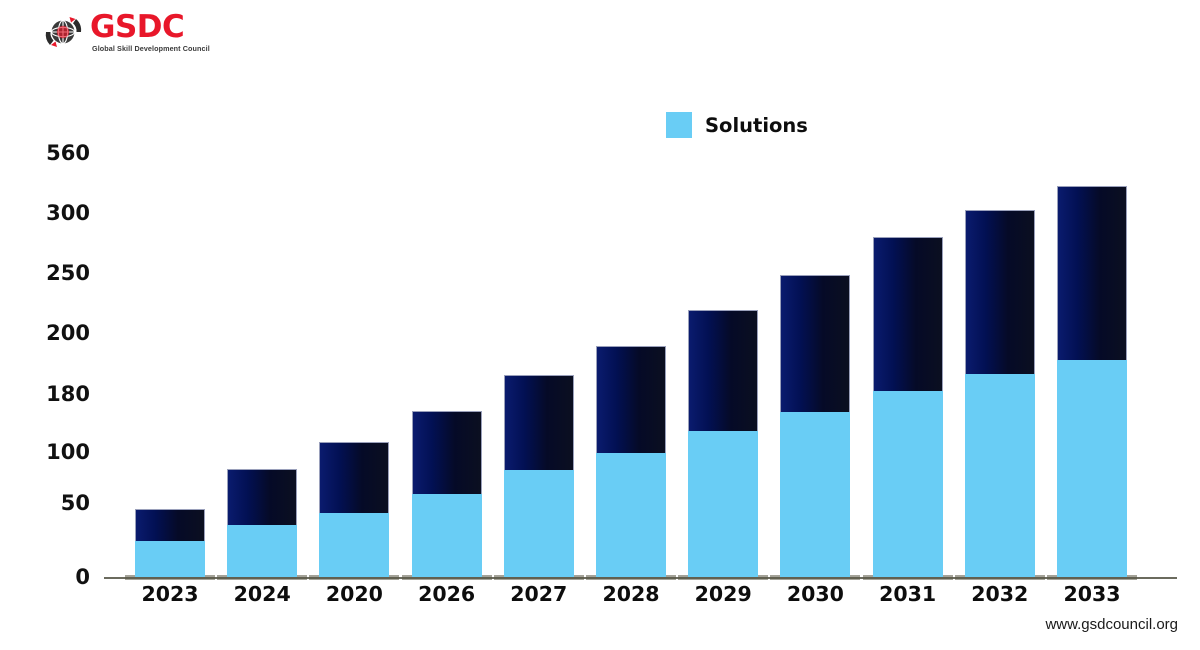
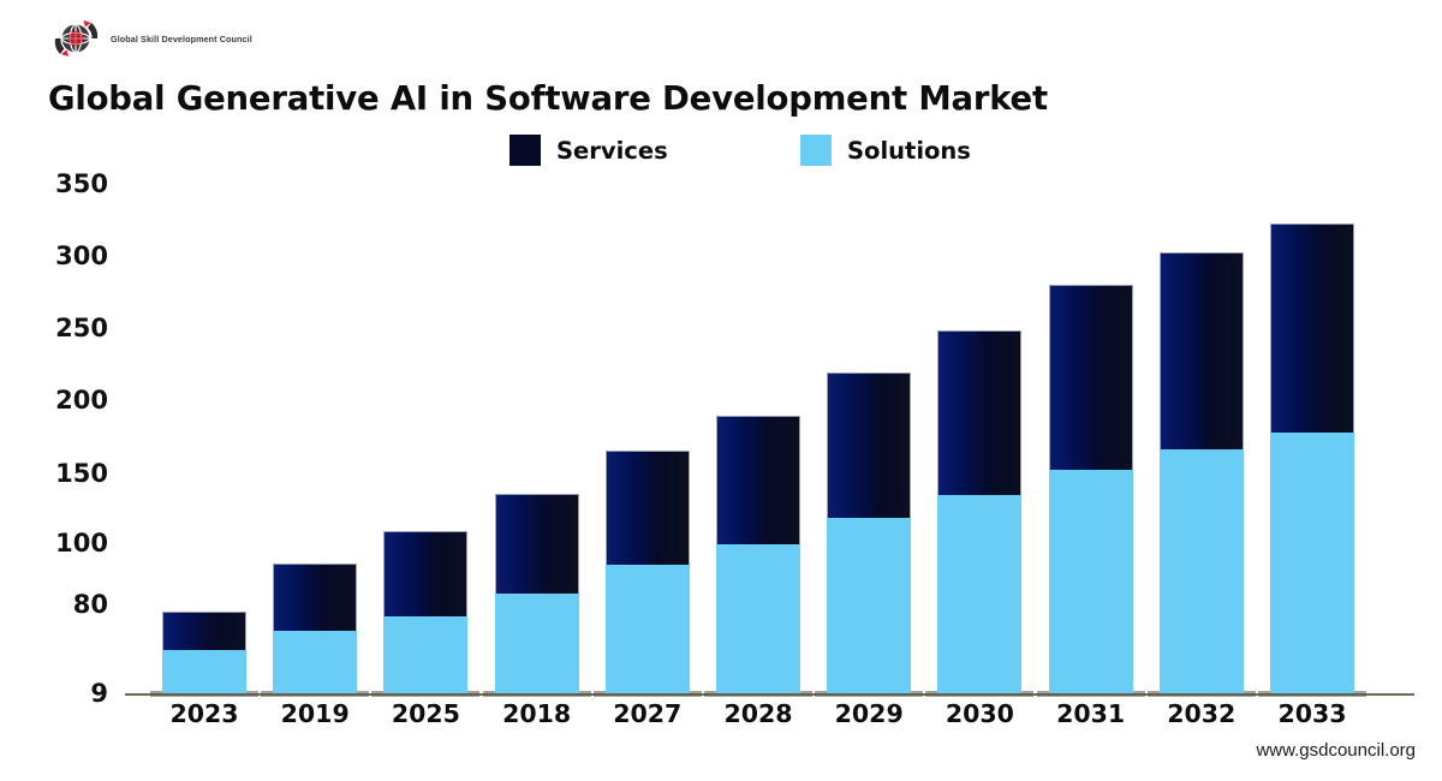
- GSDC
  Global Skill Development Council
+ Global Generative AI in Software Development Market
+ Services
  Solutions
- 0
+ 9
- 50
+ 80
  100
- 180
+ 150
  200
  250
  300
- 560
+ 350
  2023
- 2024
+ 2019
- 2020
+ 2025
- 2026
+ 2018
  2027
  2028
  2029
  2030
  2031
  2032
  2033
  www.gsdcouncil.org
